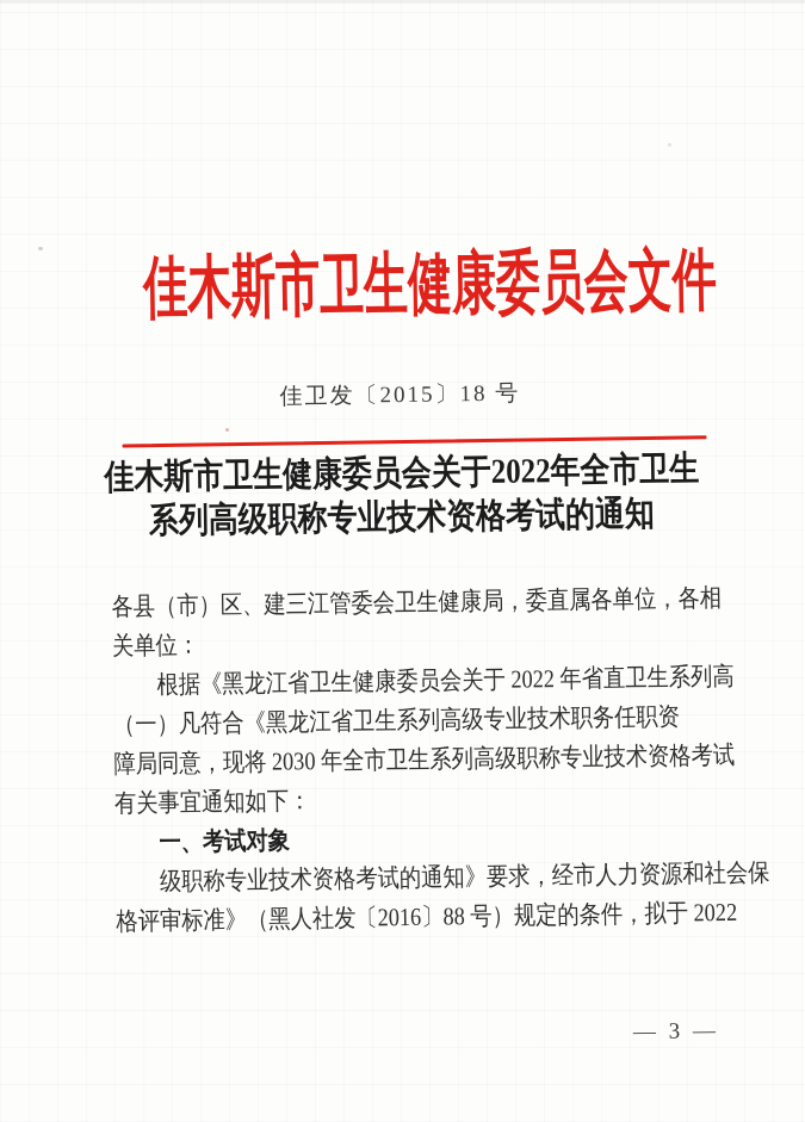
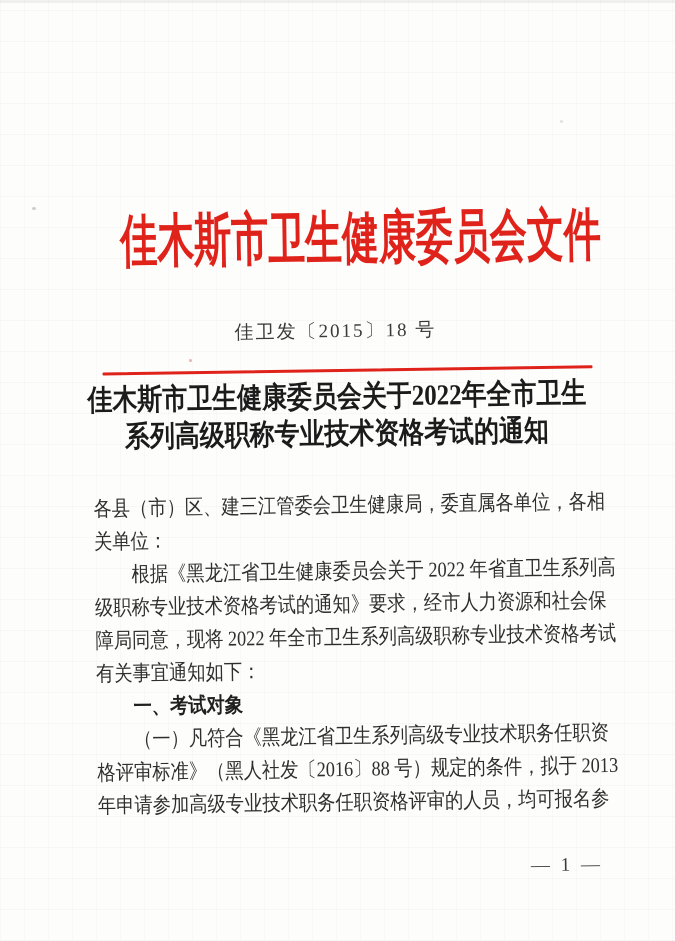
  佳木斯市卫生健康委员会文件
  佳卫发〔2015〕18 号
  佳木斯市卫生健康委员会关于2022年全市卫生
  系列高级职称专业技术资格考试的通知
  各县（市）区、建三江管委会卫生健康局，委直属各单位，各相
  关单位：
  根据《黑龙江省卫生健康委员会关于 2022 年省直卫生系列高
- （一）凡符合《黑龙江省卫生系列高级专业技术职务任职资
+ 级职称专业技术资格考试的通知》要求，经市人力资源和社会保
- 障局同意，现将 2030 年全市卫生系列高级职称专业技术资格考试
+ 障局同意，现将 2022 年全市卫生系列高级职称专业技术资格考试
  有关事宜通知如下：
  一、考试对象
- 级职称专业技术资格考试的通知》要求，经市人力资源和社会保
+ （一）凡符合《黑龙江省卫生系列高级专业技术职务任职资
- 格评审标准》（黑人社发〔2016〕88 号）规定的条件，拟于 2022
+ 格评审标准》（黑人社发〔2016〕88 号）规定的条件，拟于 2013
+ 年申请参加高级专业技术职务任职资格评审的人员，均可报名参
- — 3 —
+ — 1 —
